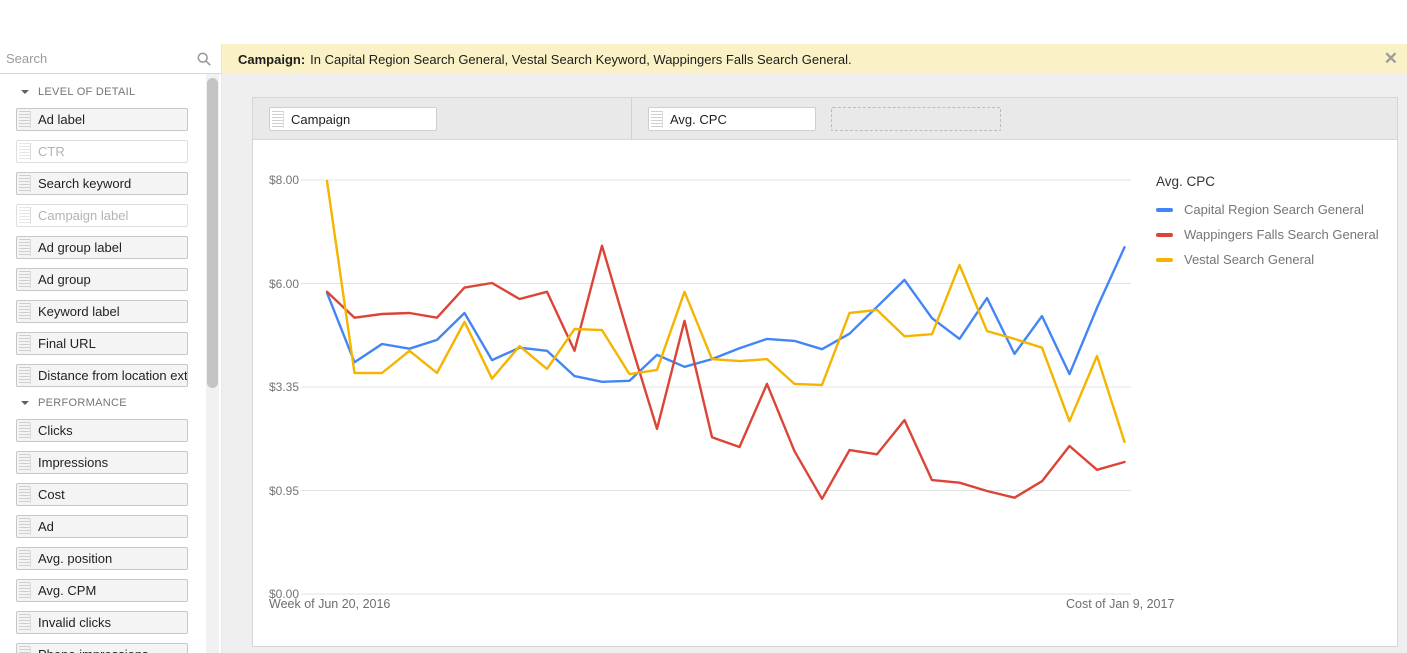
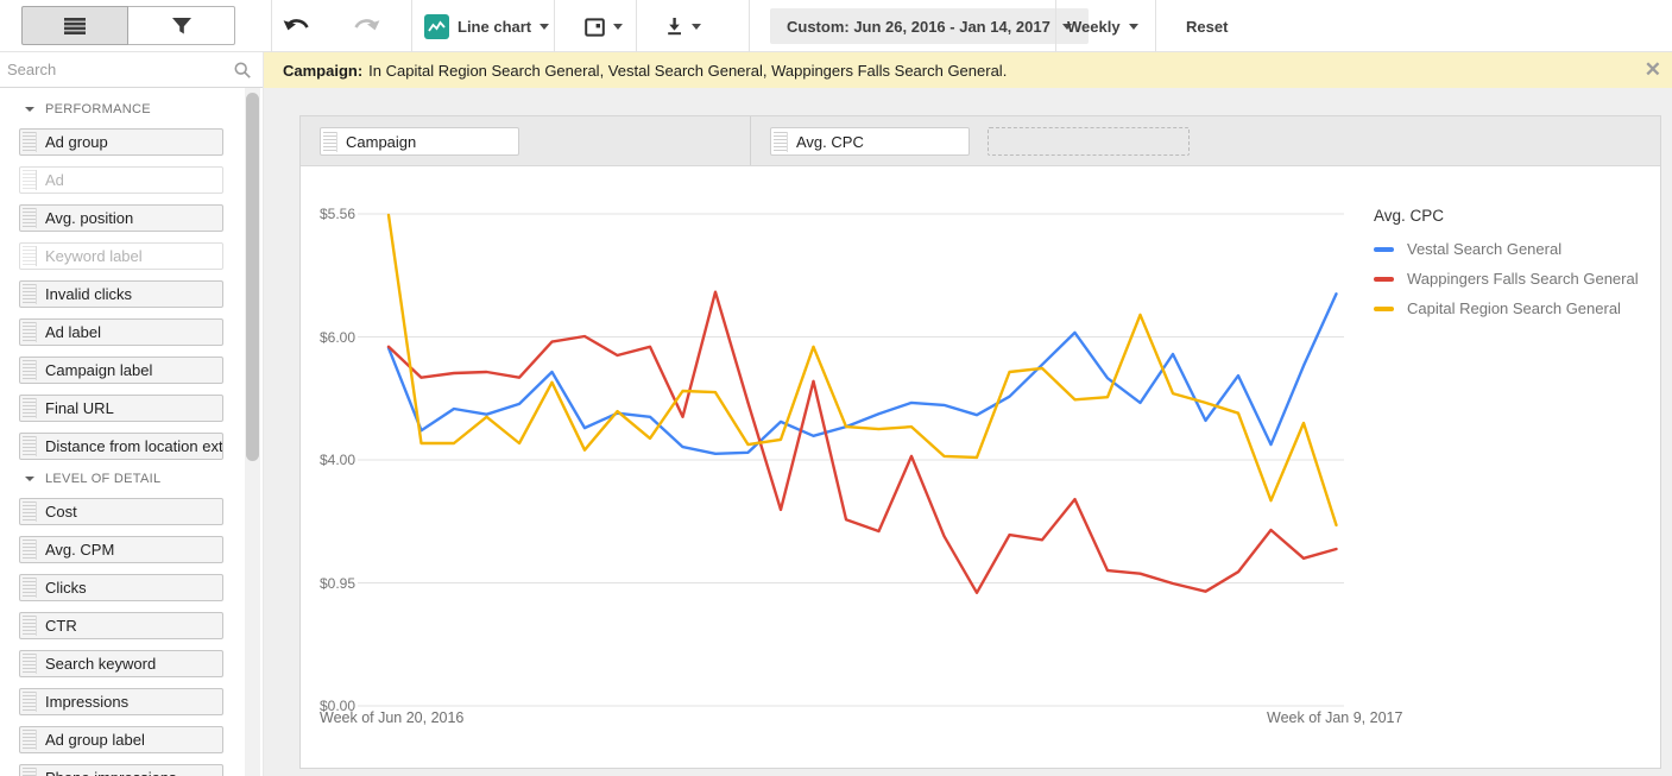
+ Line chart
+ Custom: Jun 26, 2016 - Jan 14, 2017
+ Weekly
+ Reset
  Campaign:
- In Capital Region Search General, Vestal Search Keyword, Wappingers Falls Search General.
+ In Capital Region Search General, Vestal Search General, Wappingers Falls Search General.
  ✕
  Search
- LEVEL OF DETAIL
+ PERFORMANCE
- Ad label
+ Ad group
- CTR
+ Ad
- Search keyword
+ Avg. position
- Campaign label
+ Keyword label
- Ad group label
+ Invalid clicks
- Ad group
+ Ad label
- Keyword label
+ Campaign label
  Final URL
  Distance from location ext
- PERFORMANCE
+ LEVEL OF DETAIL
- Clicks
+ Cost
- Impressions
+ Avg. CPM
- Cost
+ Clicks
- Ad
+ CTR
- Avg. position
+ Search keyword
- Avg. CPM
+ Impressions
- Invalid clicks
+ Ad group label
  Campaign
  Avg. CPC
  Week of Jun 20, 2016
- Cost of Jan 9, 2017
+ Week of Jan 9, 2017
  Avg. CPC
- Capital Region Search General
+ Vestal Search General
  Wappingers Falls Search General
- Vestal Search General
+ Capital Region Search General
- $8.00
+ $5.56
  $6.00
- $3.35
+ $4.00
  $0.95
  $0.00
